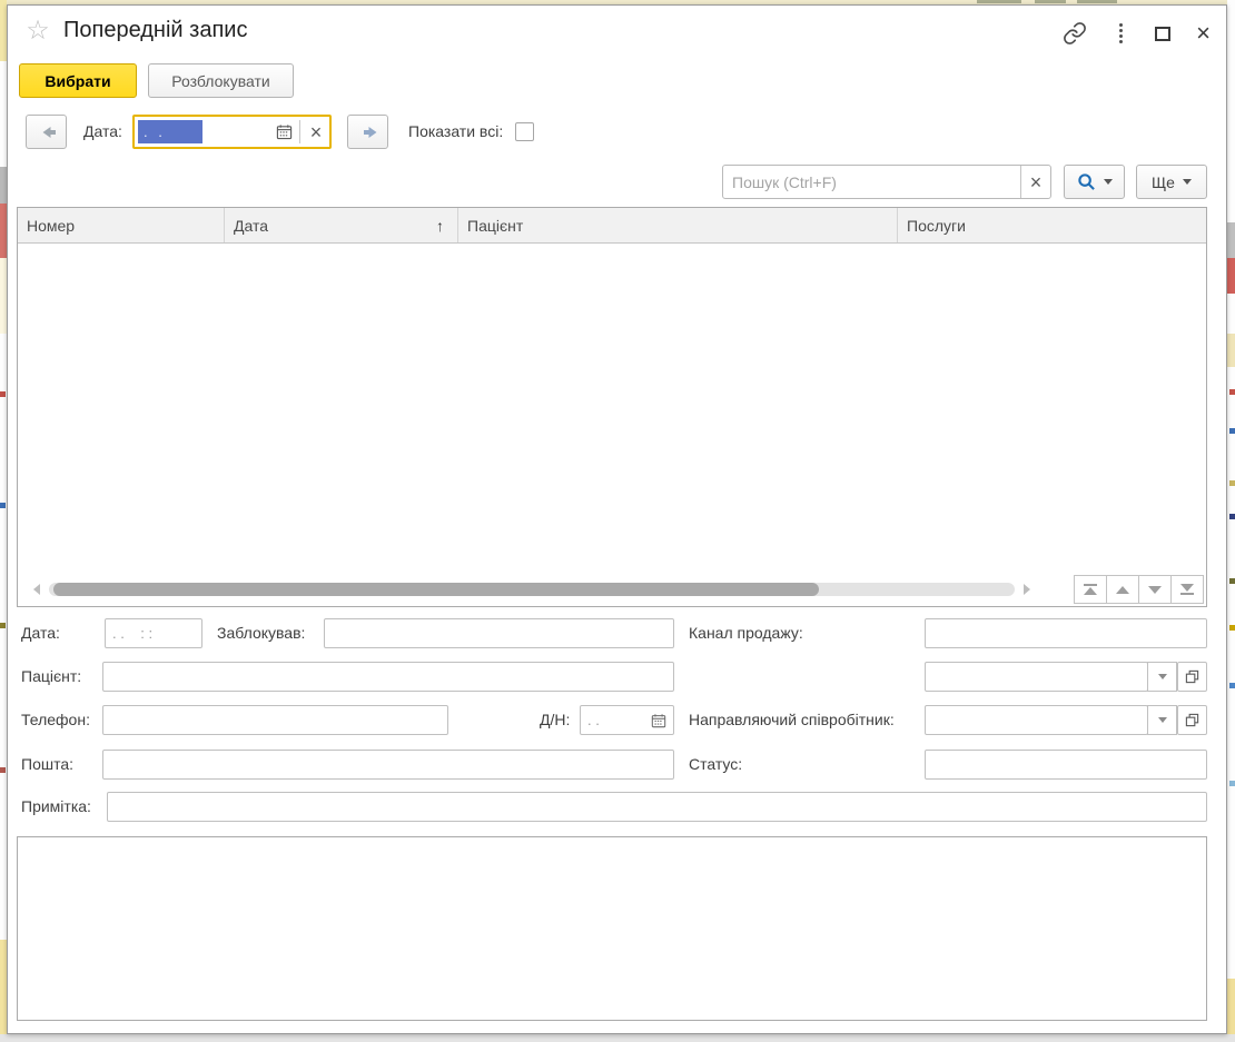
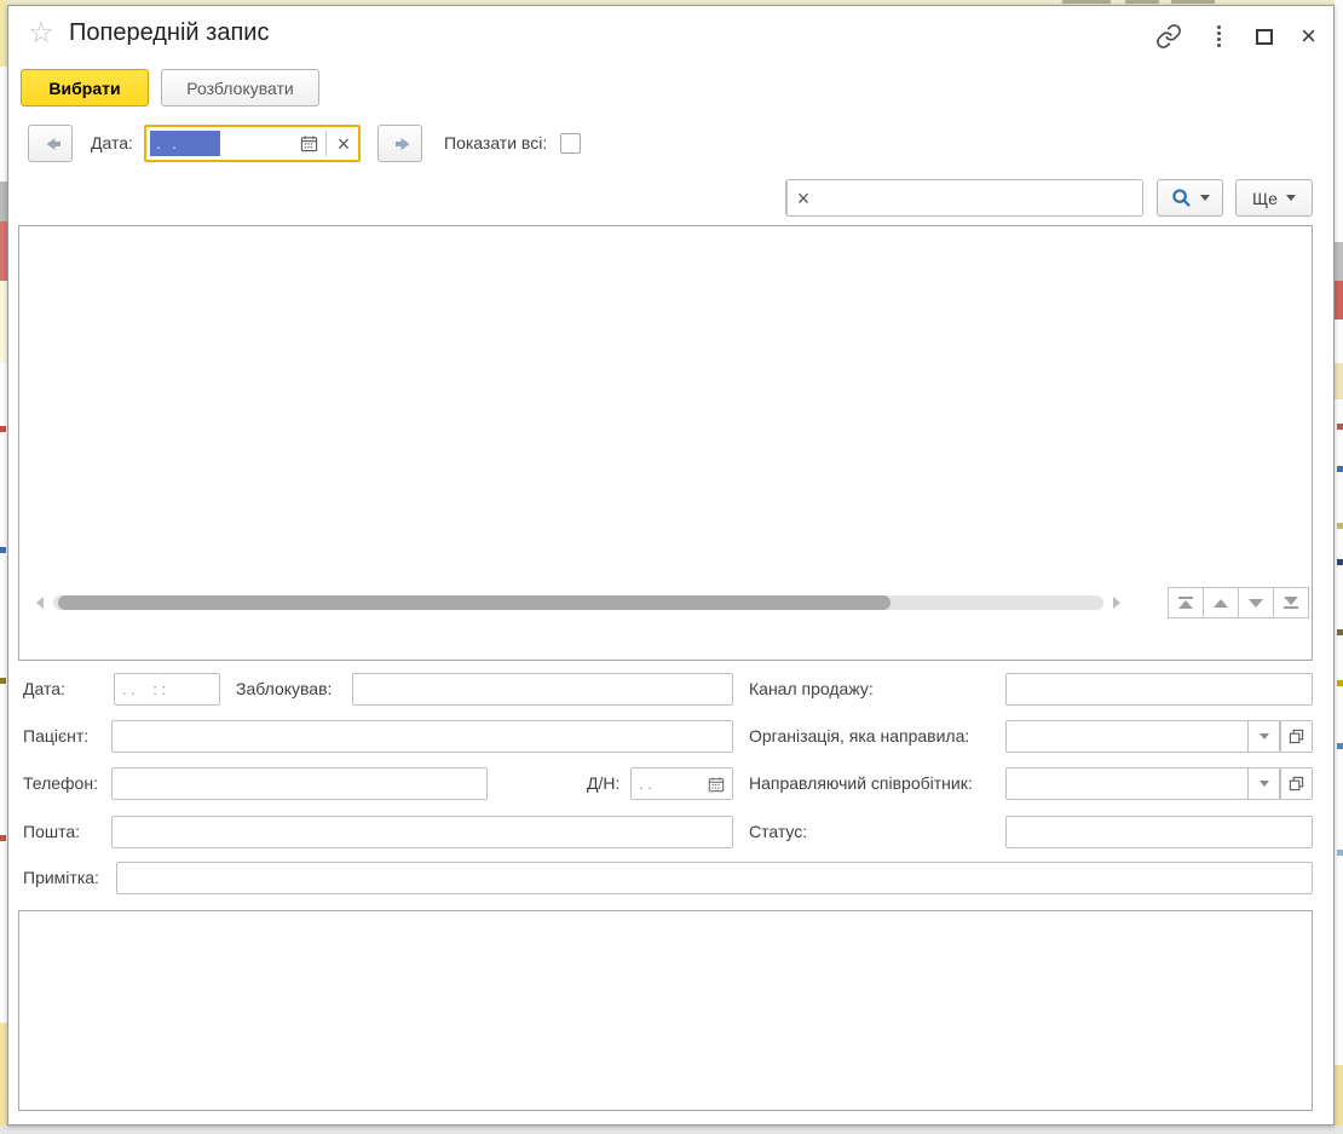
  ☆
  Попередній запис
  ×
  Вибрати
  Розблокувати
  Дата:
  . .
  ×
  Показати всі:
- Пошук (Ctrl+F)
  ×
  Ще
- Номер
- Дата
- ↑
- Пацієнт
- Послуги
  Дата:
  . . : :
  Заблокував:
  Пацієнт:
  Телефон:
  Д/Н:
  . .
  Пошта:
  Примітка:
  Канал продажу:
+ Організація, яка направила:
  Направляючий співробітник:
  Статус:
